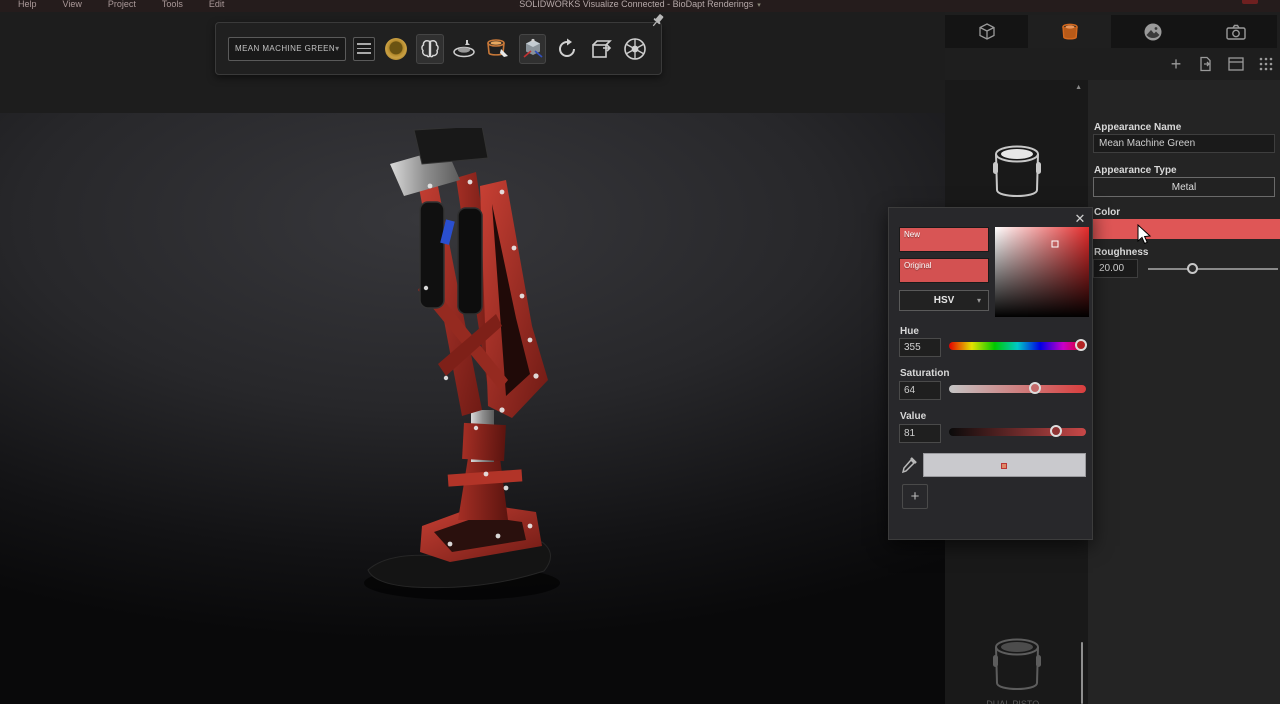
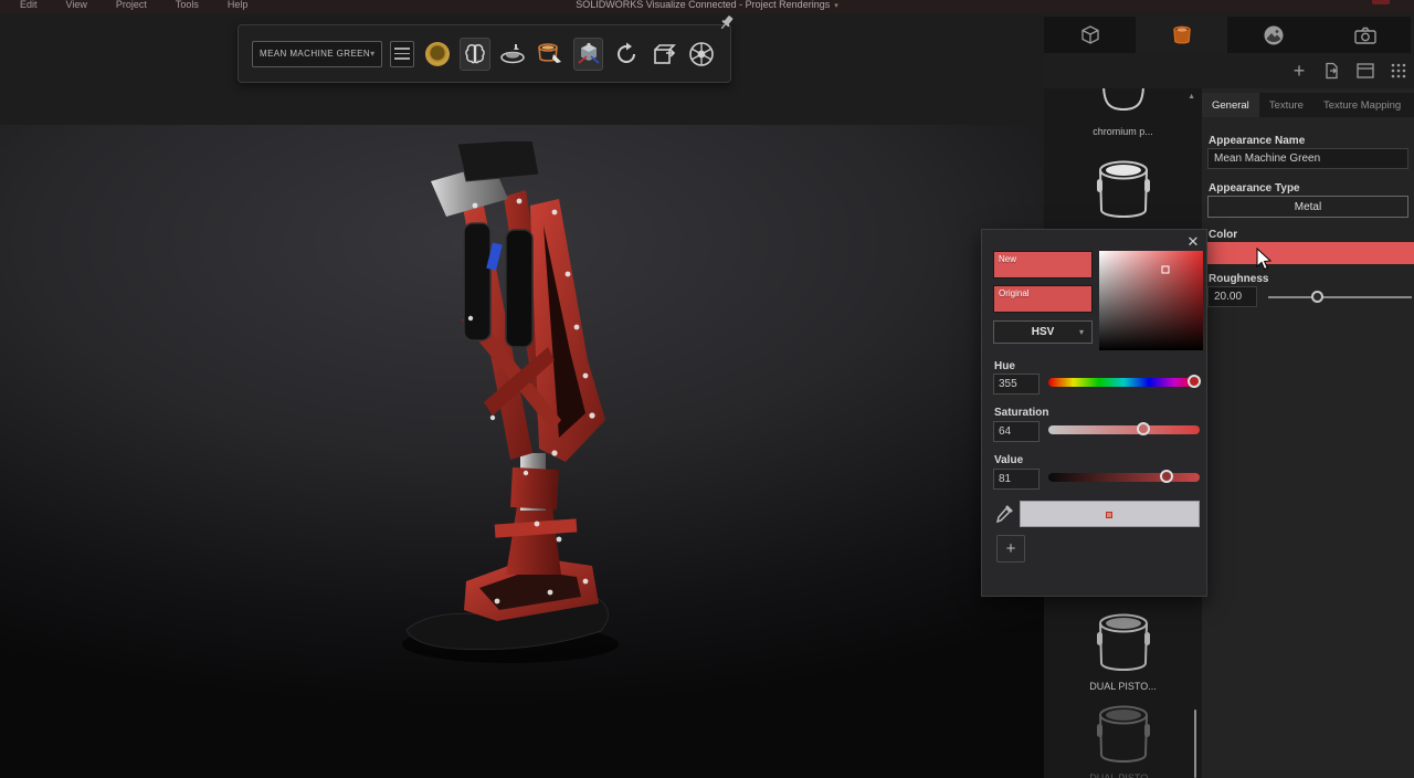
- Help
+ Edit
  View
  Project
  Tools
- Edit
+ Help
- SOLIDWORKS Visualize Connected - BioDapt Renderings
+ SOLIDWORKS Visualize Connected - Project Renderings
  MEAN MACHINE GREEN
  ▾
  +
+ chromium p...
+ DUAL PISTO...
+ General
+ Texture
+ Texture Mapping
  Appearance Name
  Mean Machine Green
  Appearance Type
  Metal
  Color
  Roughness
  20.00
  ✕
  New
  Original
  HSV
  ▾
  Hue
  355
  Saturation
  64
  Value
  81
  +
